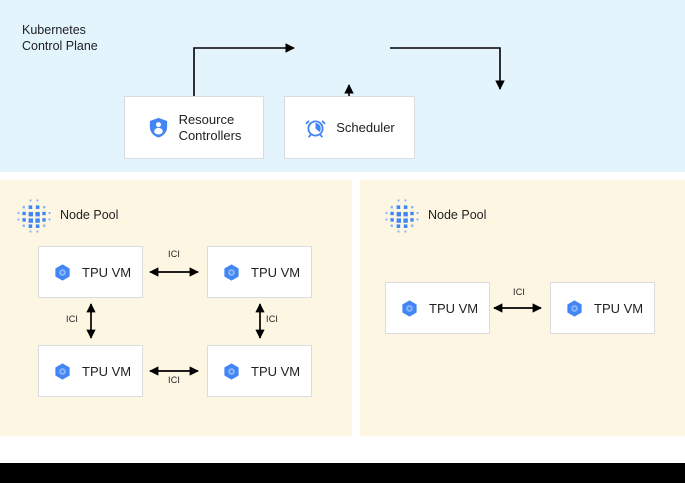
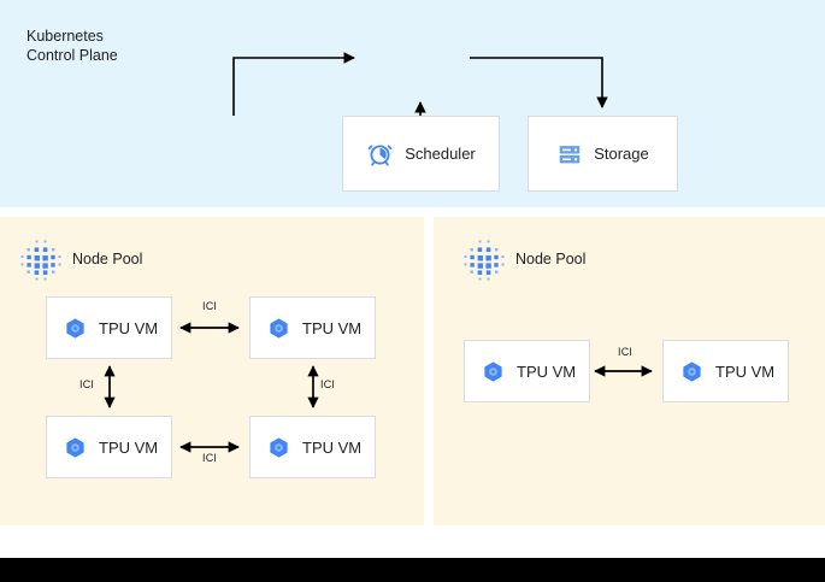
  Kubernetes
  Control Plane
- Resource
- Controllers
  Scheduler
+ Storage
  Node Pool
  TPU VM
  TPU VM
  TPU VM
  TPU VM
  Node Pool
  TPU VM
  TPU VM
  ICI
  ICI
  ICI
  ICI
  ICI
